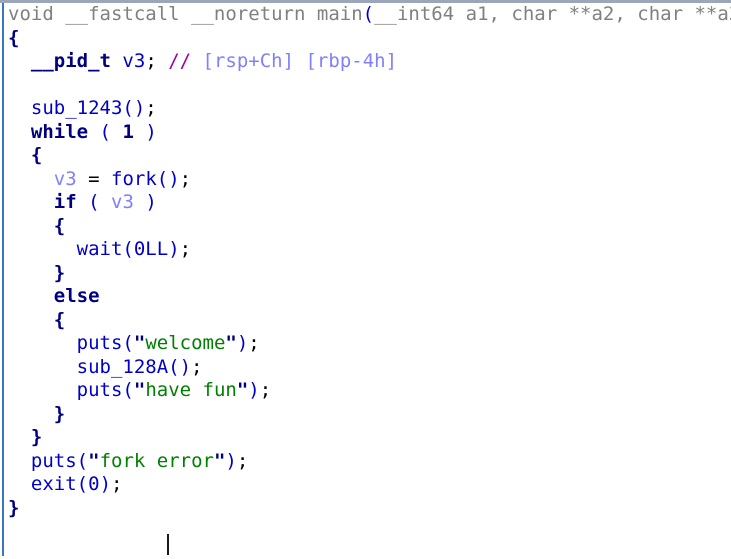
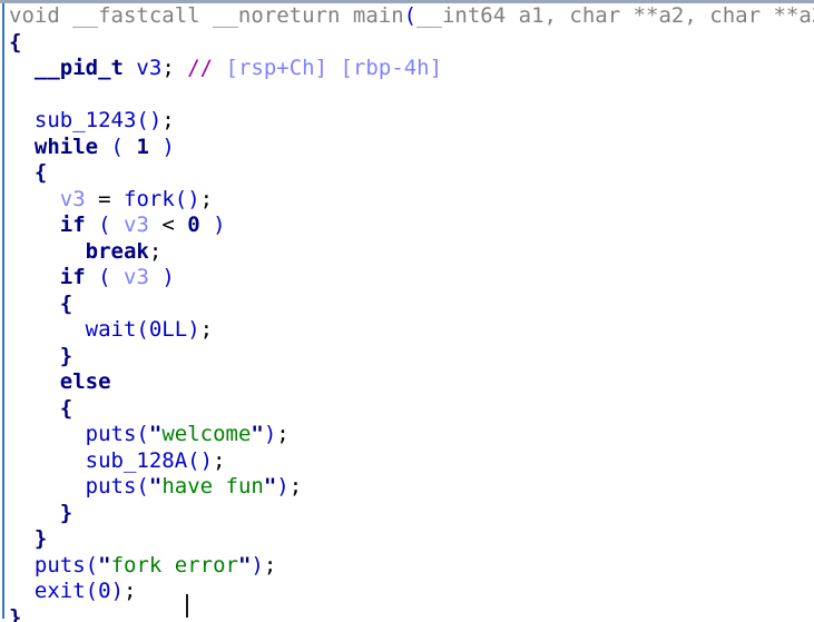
  void __fastcall __noreturn main(__int64 a1, char **a2, char **a
  {
  __pid_t v3; // [rsp+Ch] [rbp-4h]
  sub_1243();
  while ( 1 )
  {
  v3 = fork();
+ if ( v3 < 0 )
+ break;
  if ( v3 )
  {
  wait(0LL);
  }
  else
  {
  puts("welcome");
  sub_128A();
  puts("have fun");
  }
  }
  puts("fork error");
  exit(0);
  }
